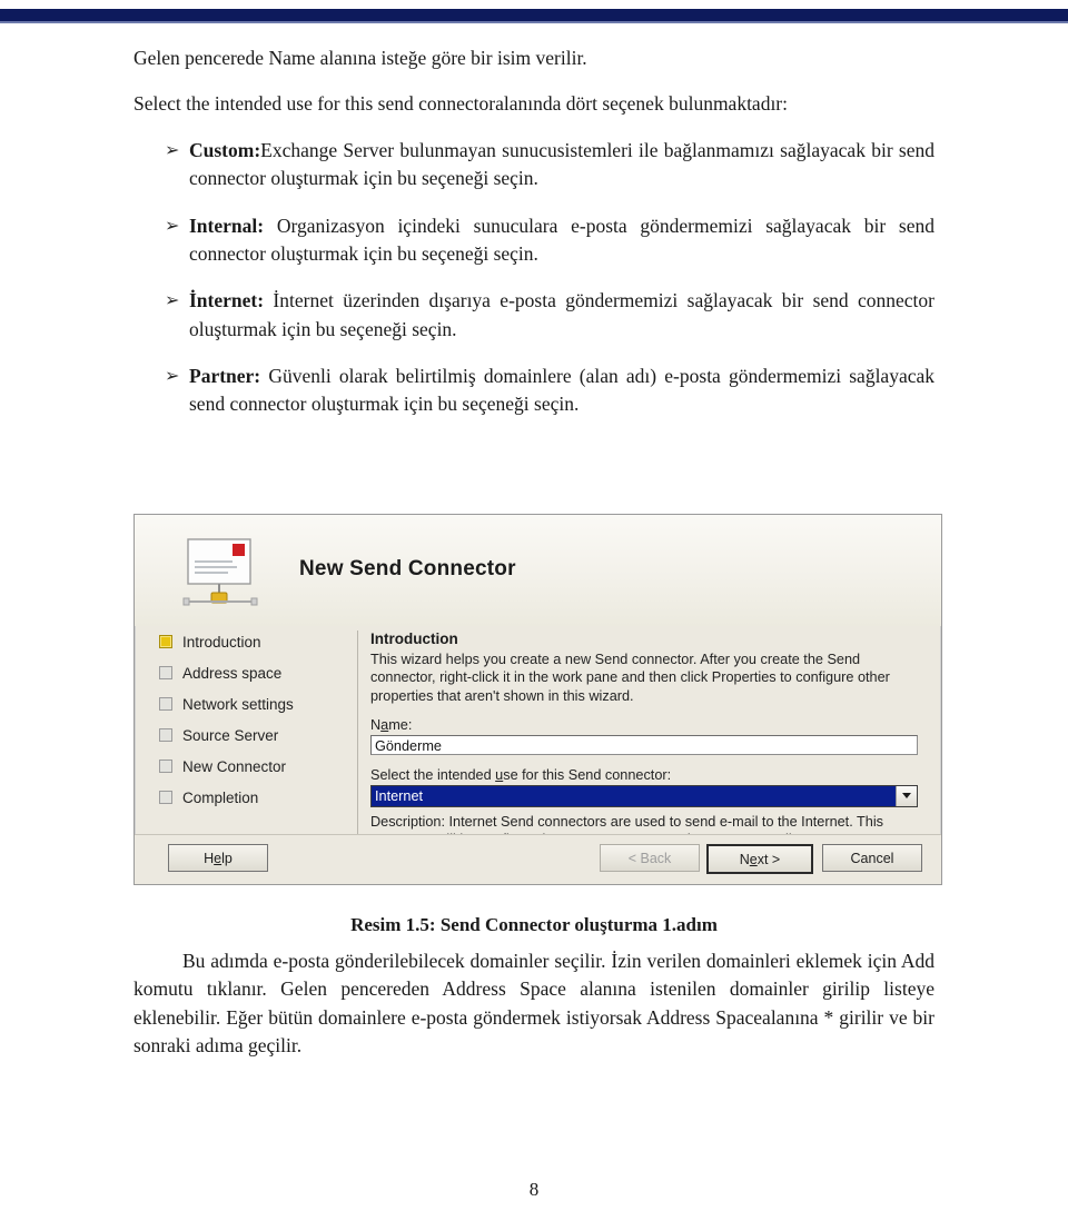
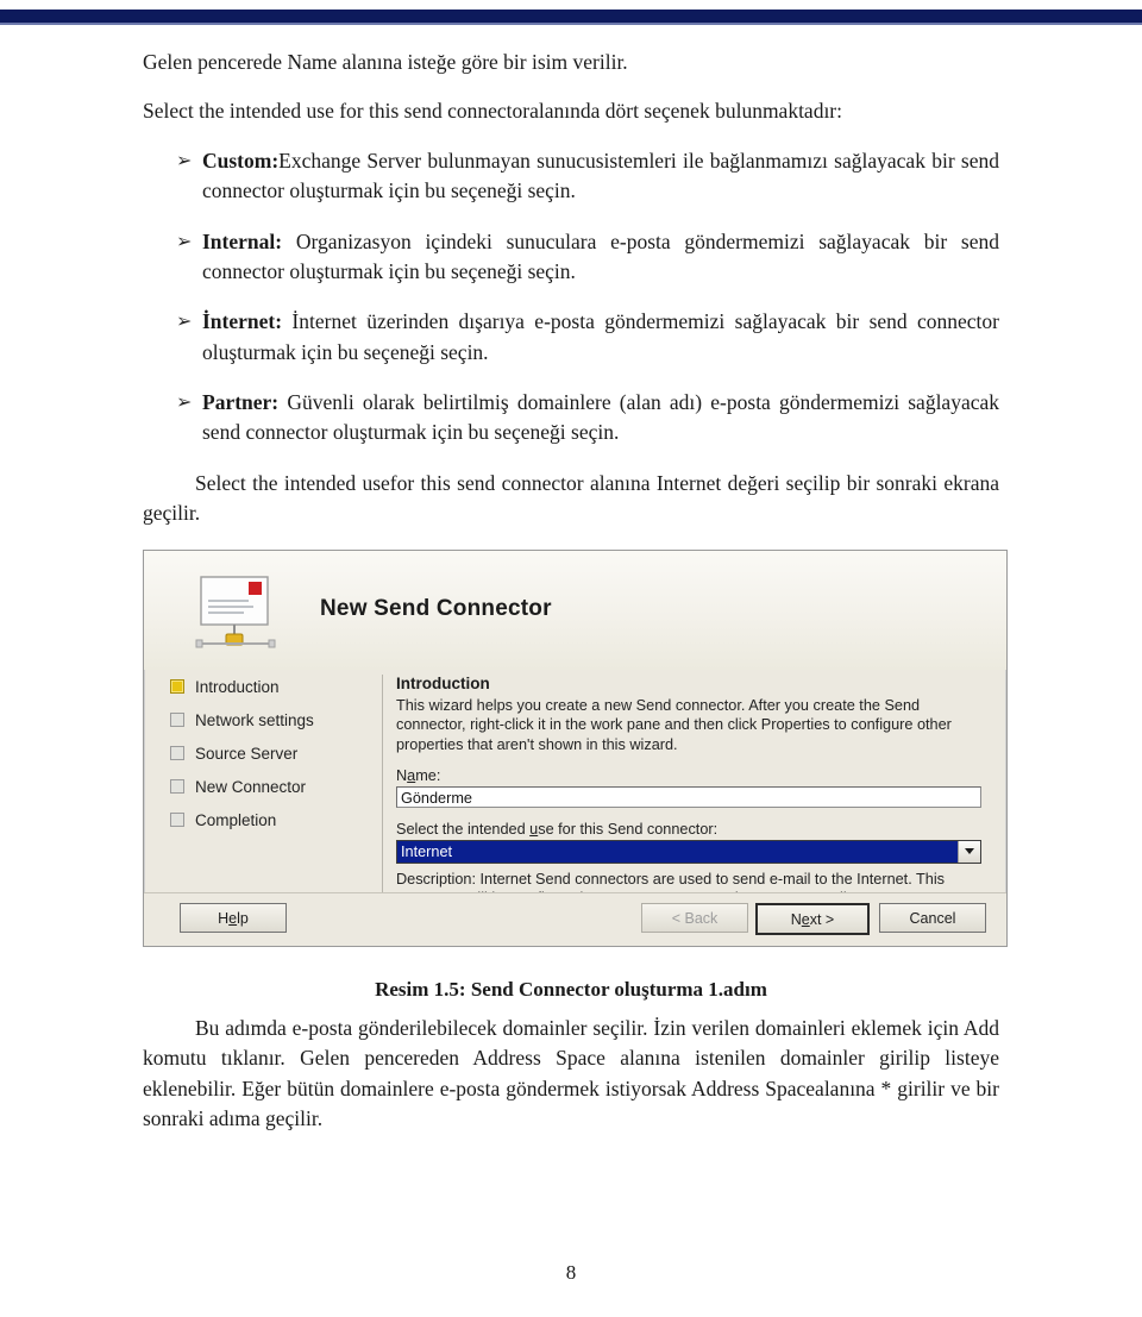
  Gelen pencerede Name alanına isteğe göre bir isim verilir.
  Select the intended use for this send connectoralanında dört seçenek bulunmaktadır:
  ➢
  Custom:Exchange Server bulunmayan sunucusistemleri ile bağlanmamızı sağlayacak bir send connector oluşturmak için bu seçeneği seçin.
  ➢
  Internal: Organizasyon içindeki sunuculara e-posta göndermemizi sağlayacak bir send connector oluşturmak için bu seçeneği seçin.
  ➢
  İnternet: İnternet üzerinden dışarıya e-posta göndermemizi sağlayacak bir send connector oluşturmak için bu seçeneği seçin.
  ➢
  Partner: Güvenli olarak belirtilmiş domainlere (alan adı) e-posta göndermemizi sağlayacak send connector oluşturmak için bu seçeneği seçin.
+ Select the intended usefor this send connector alanına Internet değeri seçilip bir sonraki ekrana geçilir.
  New Send Connector
  Introduction
- Address space
  Network settings
  Source Server
  New Connector
  Completion
  Introduction
  This wizard helps you create a new Send connector. After you create the Send connector, right-click it in the work pane and then click Properties to configure other properties that aren't shown in this wizard.
  Name:
  Gönderme
  Select the intended use for this Send connector:
  Internet
  H
  e
  lp
  < Back
  N
  e
  xt >
  Cancel
  Resim 1.5: Send Connector oluşturma 1.adım
  Bu adımda e-posta gönderilebilecek domainler seçilir. İzin verilen domainleri eklemek için Add komutu tıklanır. Gelen pencereden Address Space alanına istenilen domainler girilip listeye eklenebilir. Eğer bütün domainlere e-posta göndermek istiyorsak Address Spacealanına * girilir ve bir sonraki adıma geçilir.
  8
